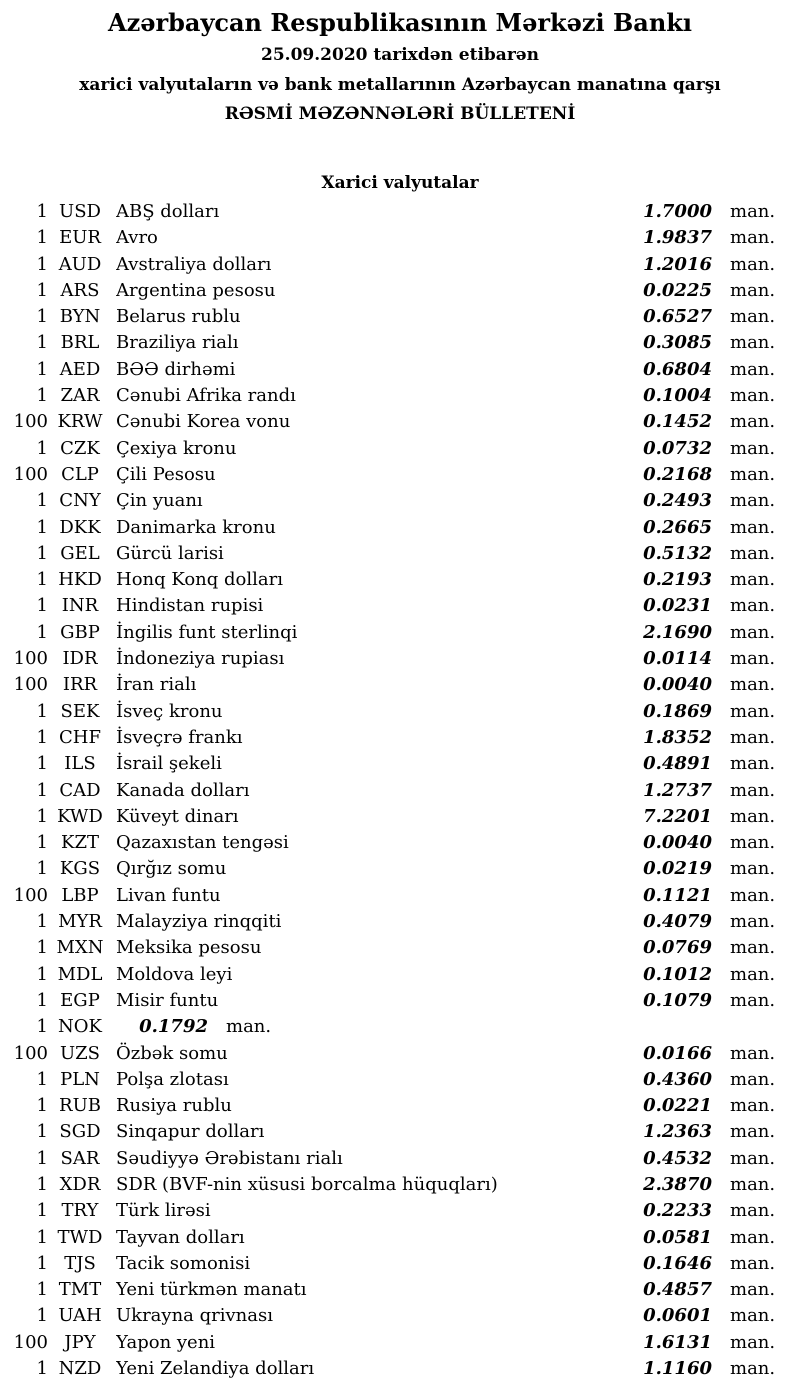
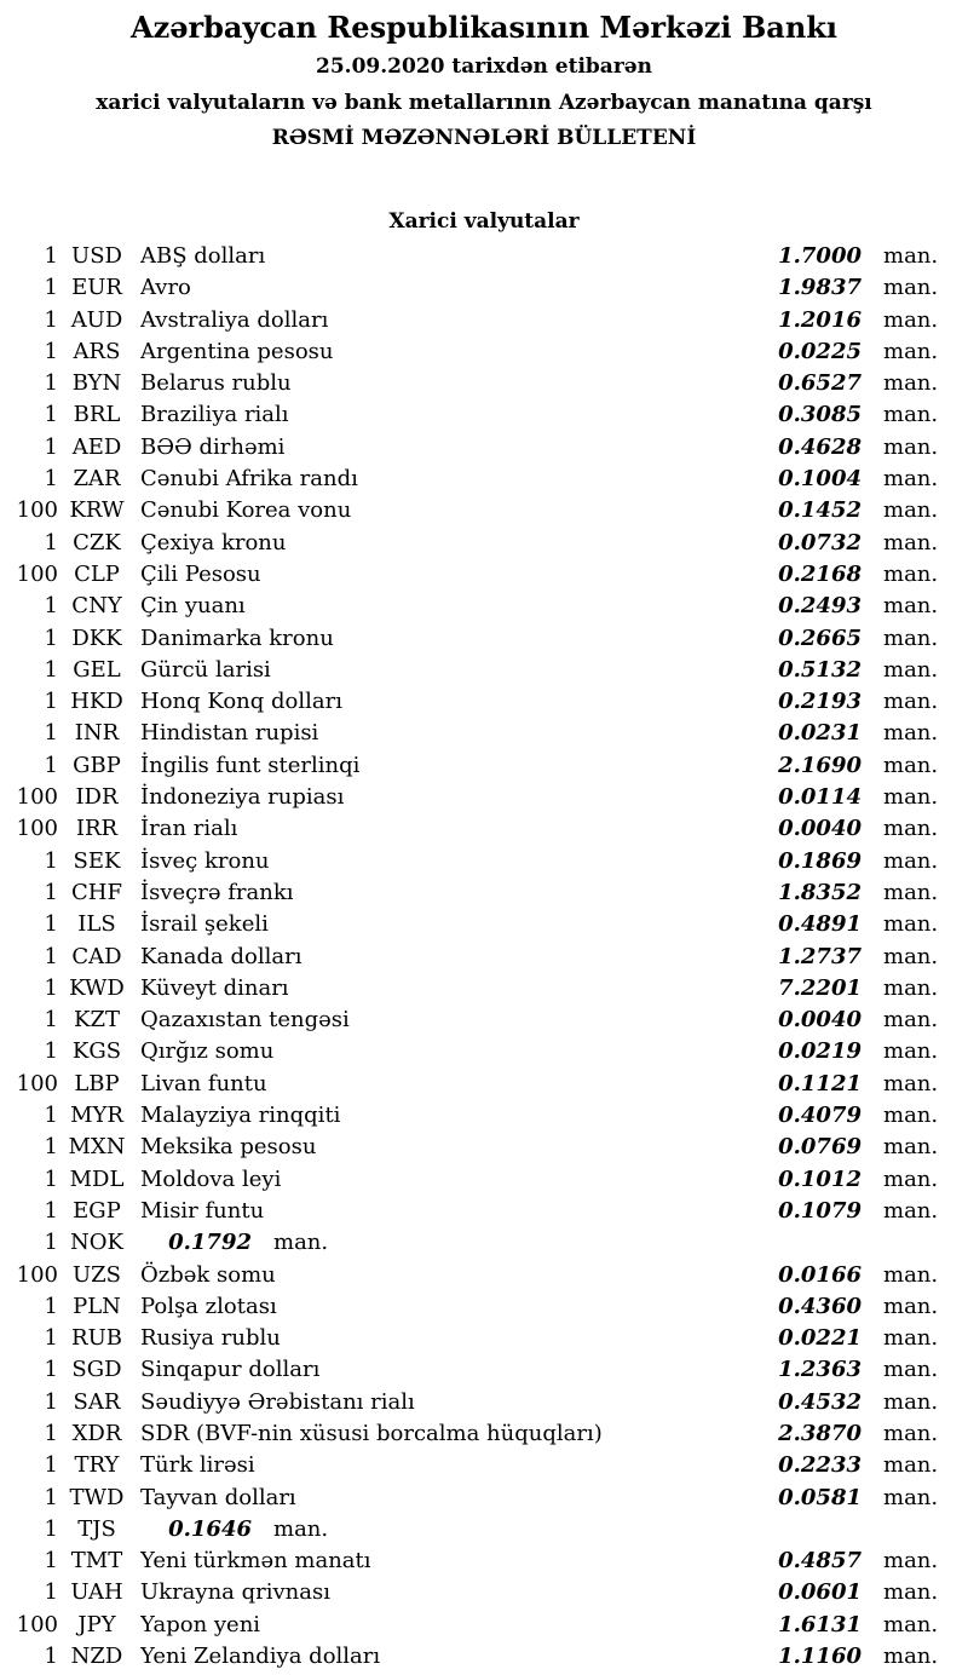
  Azərbaycan Respublikasının Mərkəzi Bankı
  25.09.2020 tarixdən etibarən
  xarici valyutaların və bank metallarının Azərbaycan manatına qarşı
  RƏSMİ MƏZƏNNƏLƏRİ BÜLLETENİ
  Xarici valyutalar
  1
  USD
  ABŞ dolları
  1.7000
  man.
  1
  EUR
  Avro
  1.9837
  man.
  1
  AUD
  Avstraliya dolları
  1.2016
  man.
  1
  ARS
  Argentina pesosu
  0.0225
  man.
  1
  BYN
  Belarus rublu
  0.6527
  man.
  1
  BRL
  Braziliya rialı
  0.3085
  man.
  1
  AED
  BƏƏ dirhəmi
- 0.6804
+ 0.4628
  man.
  1
  ZAR
  Cənubi Afrika randı
  0.1004
  man.
  100
  KRW
  Cənubi Korea vonu
  0.1452
  man.
  1
  CZK
  Çexiya kronu
  0.0732
  man.
  100
  CLP
  Çili Pesosu
  0.2168
  man.
  1
  CNY
  Çin yuanı
  0.2493
  man.
  1
  DKK
  Danimarka kronu
  0.2665
  man.
  1
  GEL
  Gürcü larisi
  0.5132
  man.
  1
  HKD
  Honq Konq dolları
  0.2193
  man.
  1
  INR
  Hindistan rupisi
  0.0231
  man.
  1
  GBP
  İngilis funt sterlinqi
  2.1690
  man.
  100
  IDR
  İndoneziya rupiası
  0.0114
  man.
  100
  IRR
  İran rialı
  0.0040
  man.
  1
  SEK
  İsveç kronu
  0.1869
  man.
  1
  CHF
  İsveçrə frankı
  1.8352
  man.
  1
  ILS
  İsrail şekeli
  0.4891
  man.
  1
  CAD
  Kanada dolları
  1.2737
  man.
  1
  KWD
  Küveyt dinarı
  7.2201
  man.
  1
  KZT
  Qazaxıstan tengəsi
  0.0040
  man.
  1
  KGS
  Qırğız somu
  0.0219
  man.
  100
  LBP
  Livan funtu
  0.1121
  man.
  1
  MYR
  Malayziya rinqqiti
  0.4079
  man.
  1
  MXN
  Meksika pesosu
  0.0769
  man.
  1
  MDL
  Moldova leyi
  0.1012
  man.
  1
  EGP
  Misir funtu
  0.1079
  man.
  1
  NOK
  0.1792
  man.
  100
  UZS
  Özbək somu
  0.0166
  man.
  1
  PLN
  Polşa zlotası
  0.4360
  man.
  1
  RUB
  Rusiya rublu
  0.0221
  man.
  1
  SGD
  Sinqapur dolları
  1.2363
  man.
  1
  SAR
  Səudiyyə Ərəbistanı rialı
  0.4532
  man.
  1
  XDR
  SDR (BVF-nin xüsusi borcalma hüquqları)
  2.3870
  man.
  1
  TRY
  Türk lirəsi
  0.2233
  man.
  1
  TWD
  Tayvan dolları
  0.0581
  man.
  1
  TJS
- Tacik somonisi
  0.1646
  man.
  1
  TMT
  Yeni türkmən manatı
  0.4857
  man.
  1
  UAH
  Ukrayna qrivnası
  0.0601
  man.
  100
  JPY
  Yapon yeni
  1.6131
  man.
  1
  NZD
  Yeni Zelandiya dolları
  1.1160
  man.
